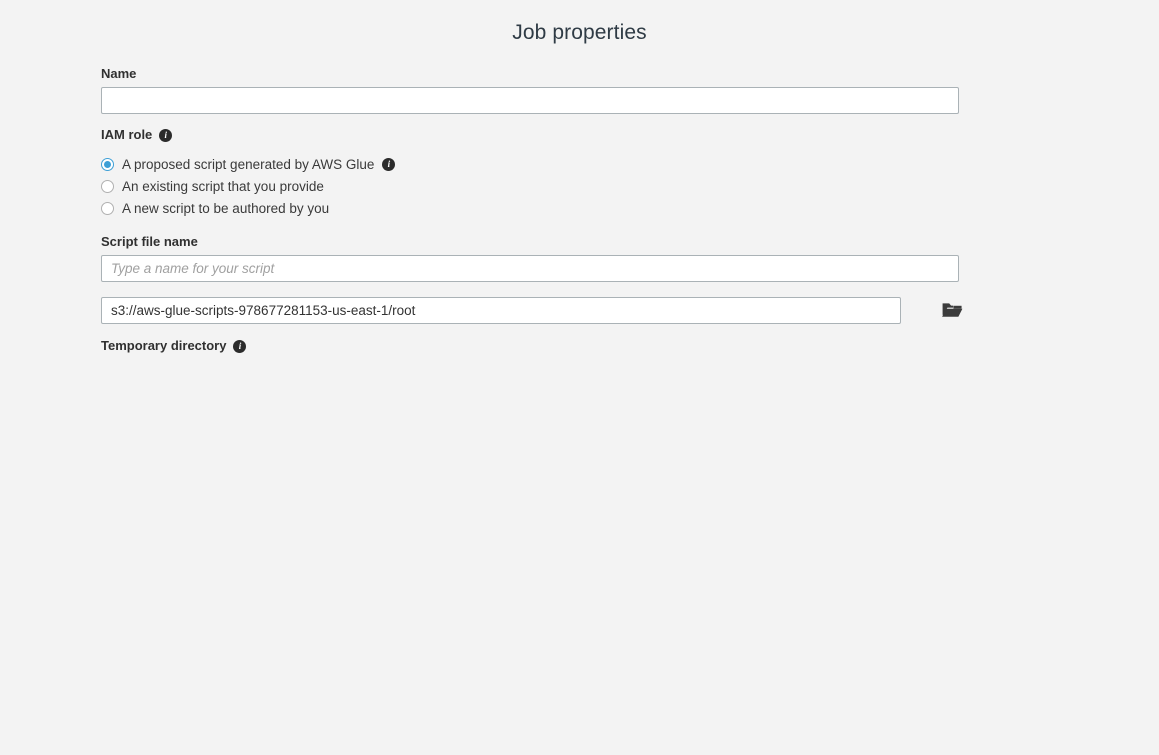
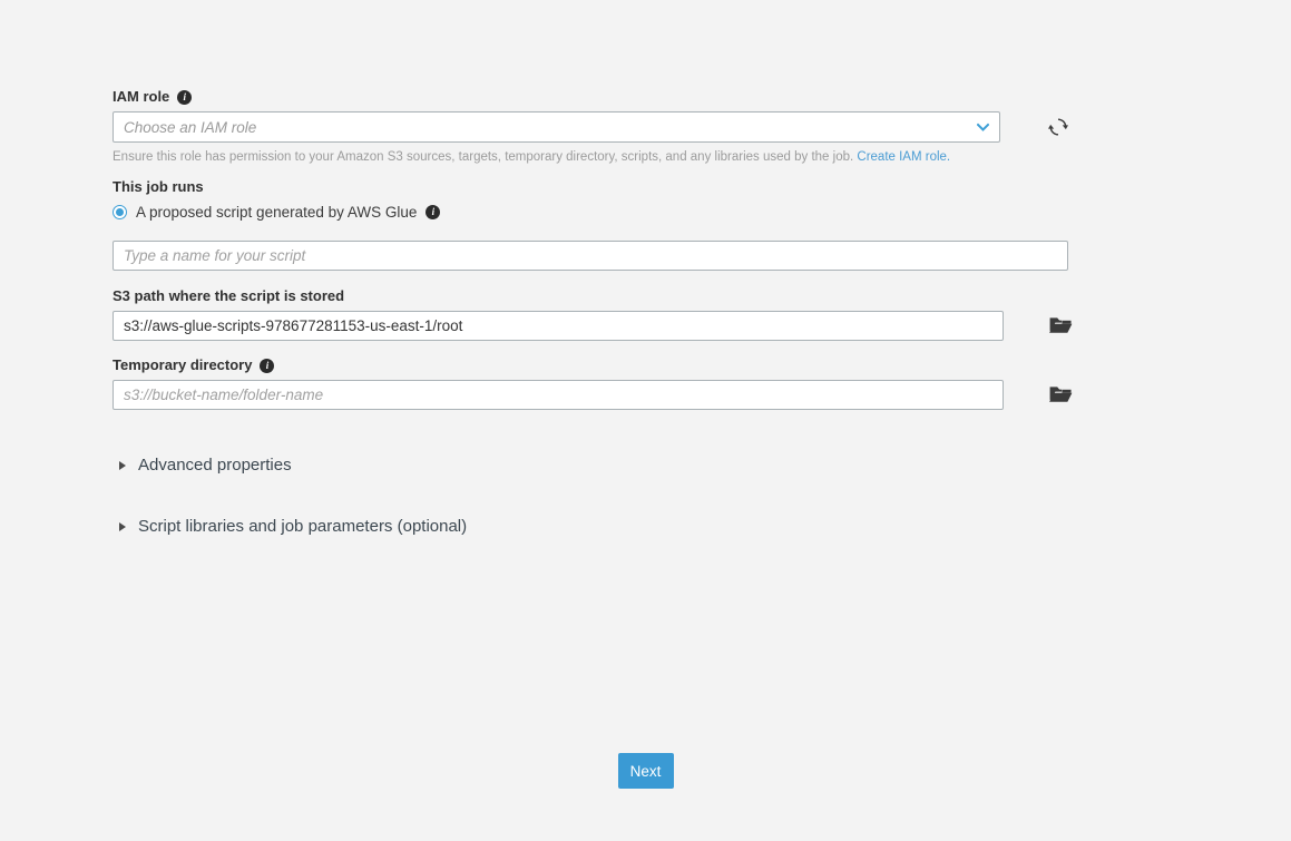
- Job properties
- Name
  IAM role
  i
+ Choose an IAM role
+ Ensure this role has permission to your Amazon S3 sources, targets, temporary directory, scripts, and any libraries used by the job. Create IAM role.
+ This job runs
  A proposed script generated by AWS Glue
  i
- An existing script that you provide
- A new script to be authored by you
- Script file name
  Type a name for your script
+ S3 path where the script is stored
  s3://aws-glue-scripts-978677281153-us-east-1/root
  Temporary directory
  i
+ s3://bucket-name/folder-name
+ Advanced properties
+ Script libraries and job parameters (optional)
+ Next
